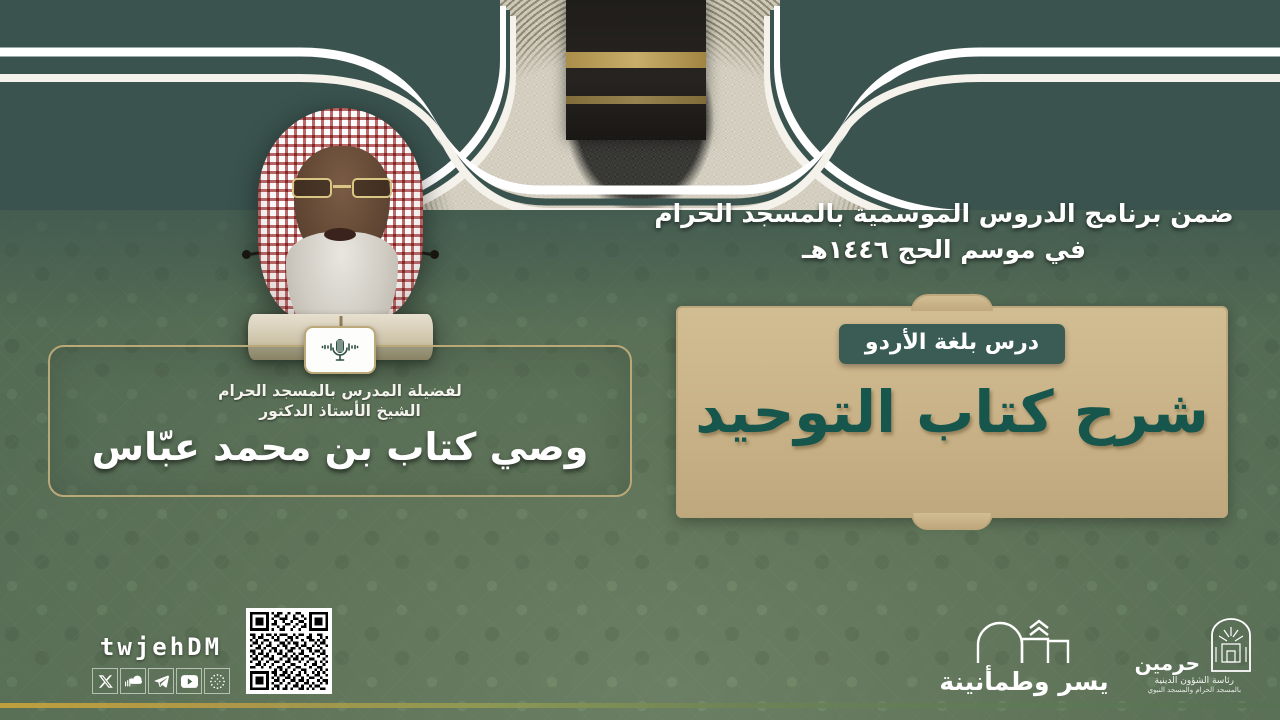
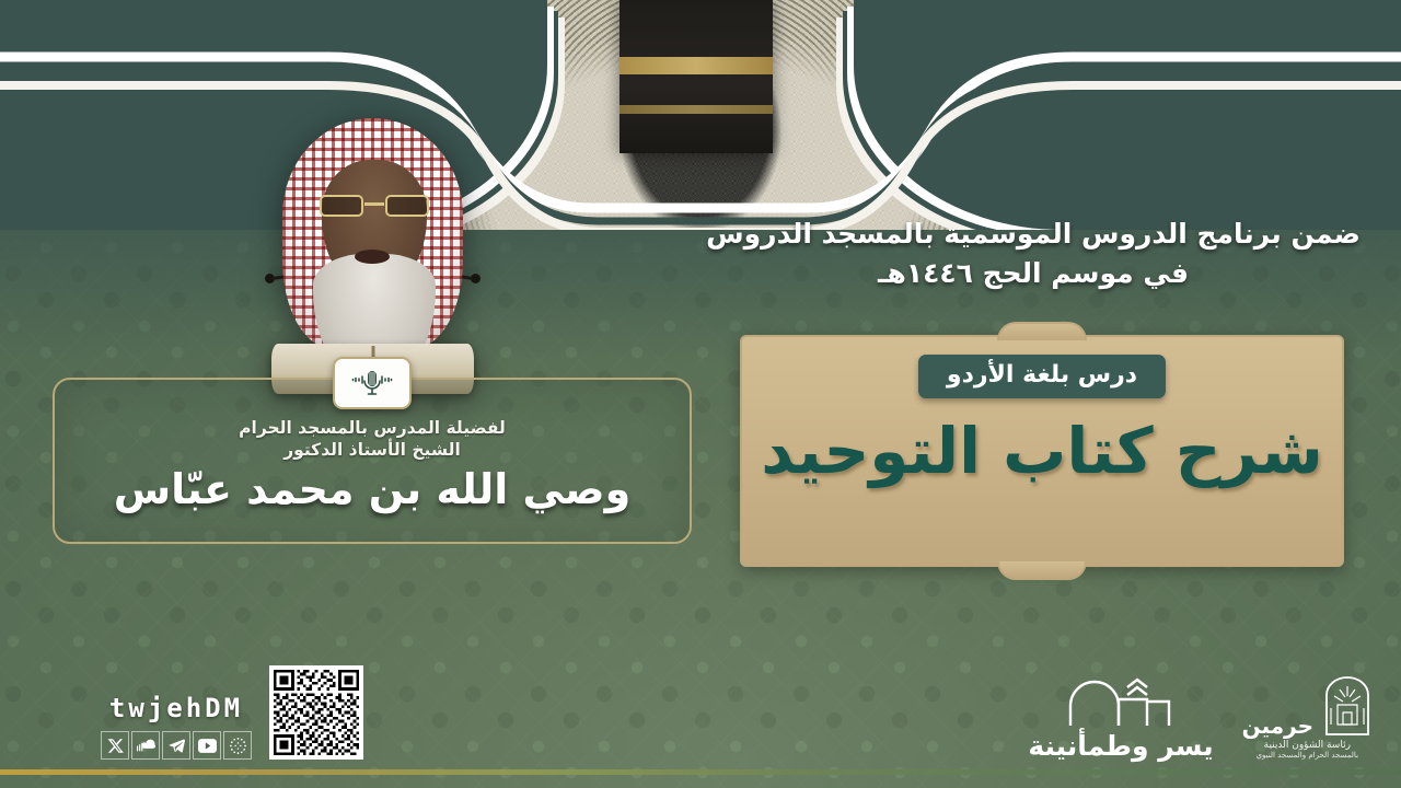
  لفضيلة المدرس بالمسجد الحرام
  الشيخ الأستاذ الدكتور
- وصي كتاب بن محمد عبّاس
+ وصي الله بن محمد عبّاس
- ضمن برنامج الدروس الموسمية بالمسجد الحرام
+ ضمن برنامج الدروس الموسمية بالمسجد الدروس
  في موسم الحج ١٤٤٦هـ
  درس بلغة الأردو
  شرح كتاب التوحيد
  twjehDM
  يسر وطمأنينة
  حرمين
  رئاسة الشؤون الدينية
  بالمسجد الحرام والمسجد النبوي
